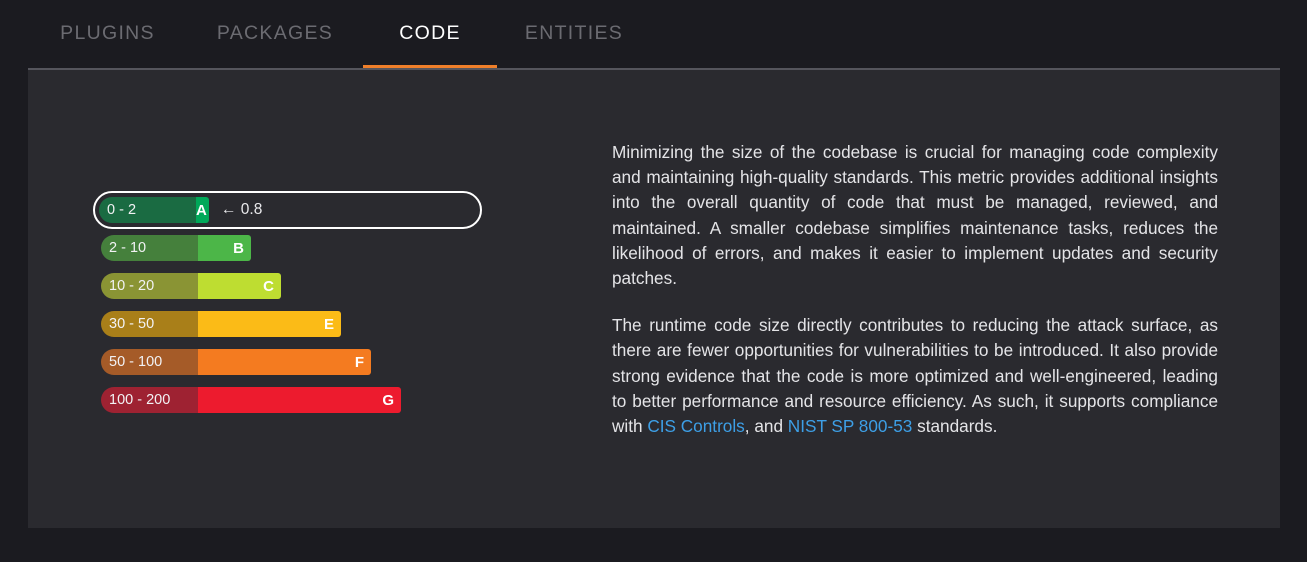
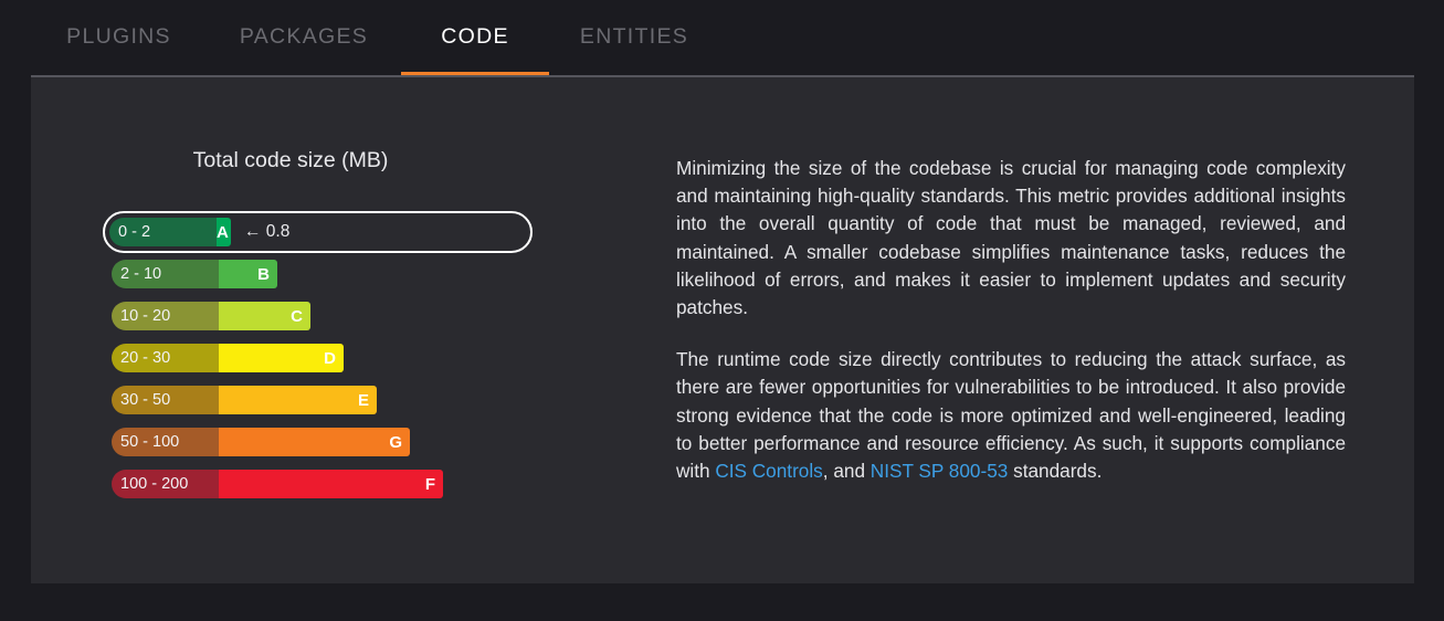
  PLUGINS
  PACKAGES
  CODE
  ENTITIES
+ Total code size (MB)
  0 - 2
  A
  ← 0.8
  2 - 10
  B
  10 - 20
  C
+ 20 - 30
+ D
  30 - 50
  E
  50 - 100
- F
+ G
  100 - 200
- G
+ F
  Minimizing the size of the codebase is crucial for managing code complexity and maintaining high-quality standards. This metric provides additional insights into the overall quantity of code that must be managed, reviewed, and maintained. A smaller codebase simplifies maintenance tasks, reduces the likelihood of errors, and makes it easier to implement updates and security patches.
  The runtime code size directly contributes to reducing the attack surface, as there are fewer opportunities for vulnerabilities to be introduced. It also provide strong evidence that the code is more optimized and well-engineered, leading to better performance and resource efficiency. As such, it supports compliance with CIS Controls, and NIST SP 800-53 standards.
